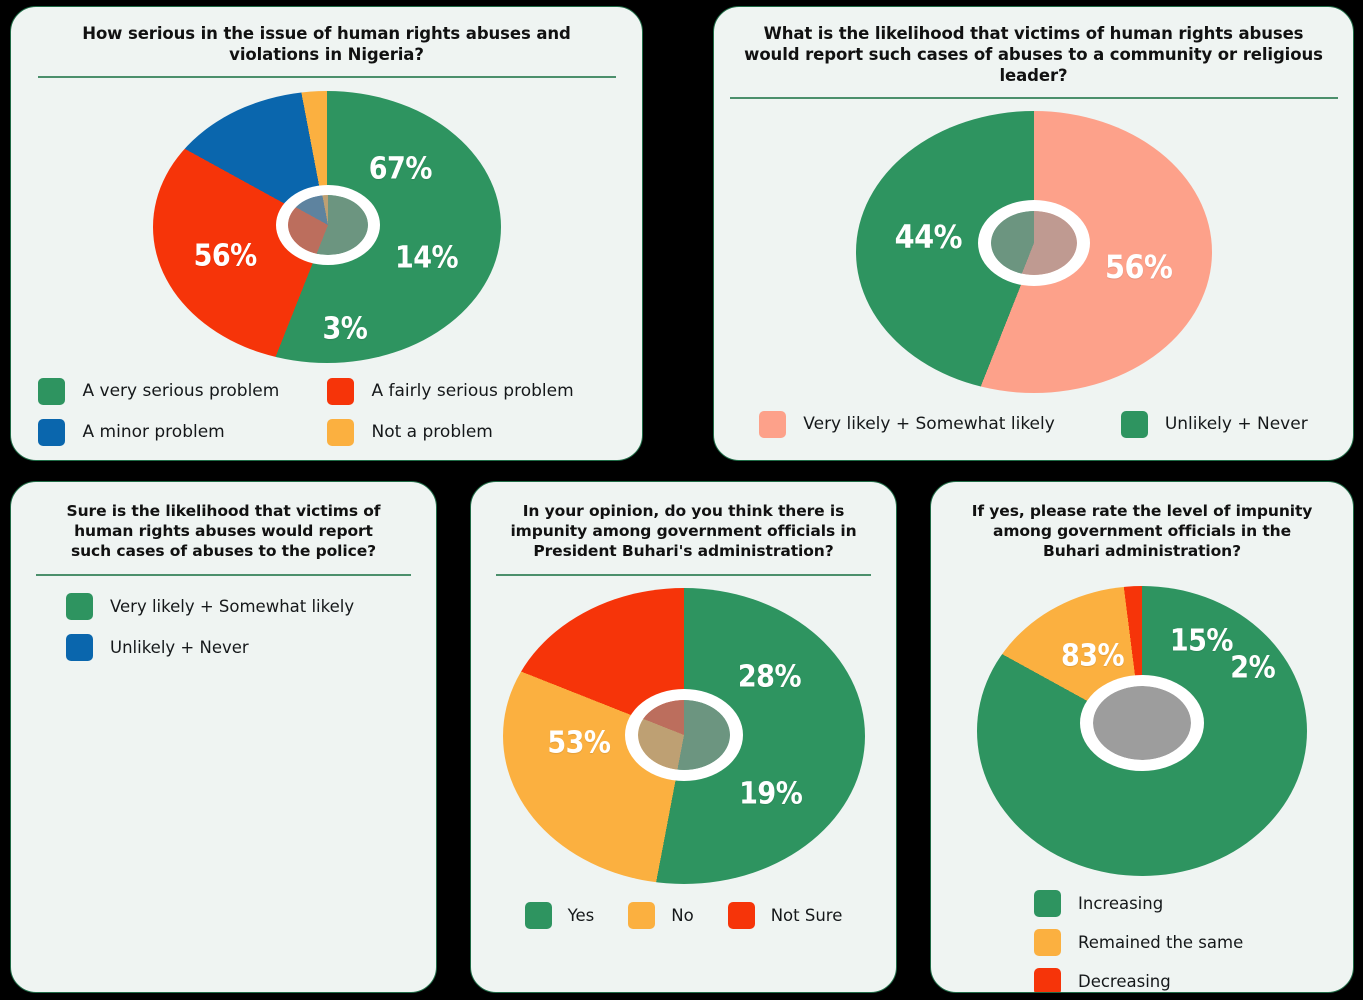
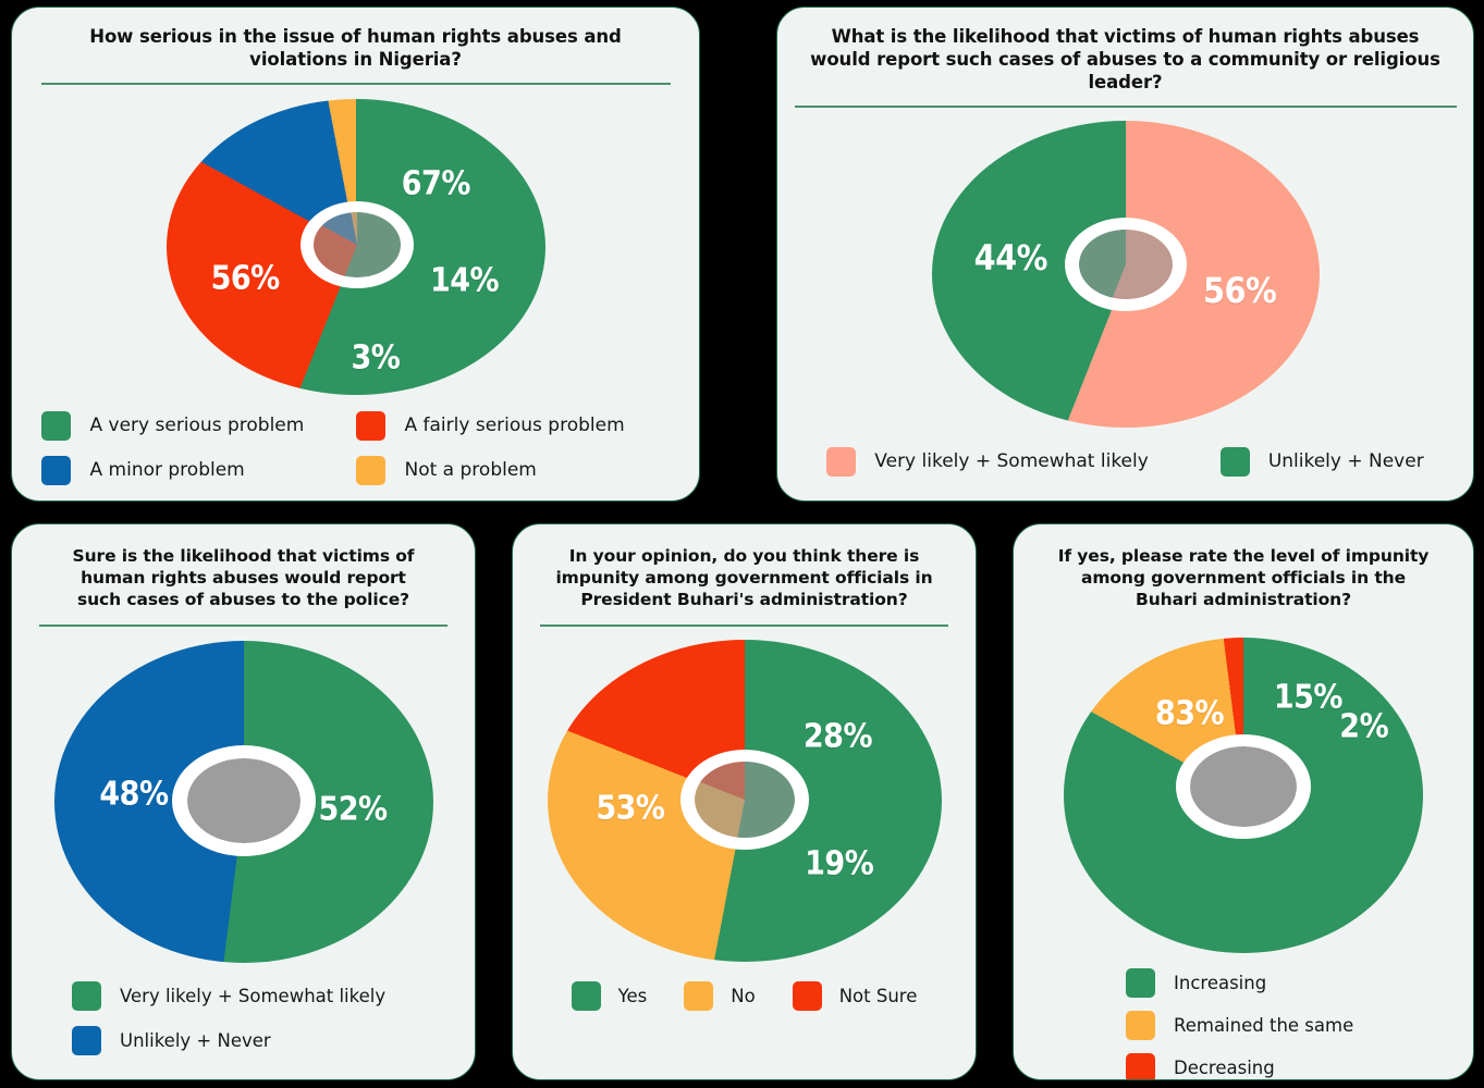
  How serious in the issue of human rights abuses and violations in Nigeria?
  56%
  67%
  14%
  3%
  A very serious problem
  A fairly serious problem
  A minor problem
  Not a problem
  What is the likelihood that victims of human rights abuses would report such cases of abuses to a community or religious leader?
  56%
  44%
  Very likely + Somewhat likely
  Unlikely + Never
  Sure is the likelihood that victims of human rights abuses would report such cases of abuses to the police?
+ 52%
+ 48%
  Very likely + Somewhat likely
  Unlikely + Never
  In your opinion, do you think there is impunity among government officials in President Buhari's administration?
  53%
  28%
  19%
  Yes
  No
  Not Sure
  If yes, please rate the level of impunity among government officials in the Buhari administration?
  83%
  15%
  2%
  Increasing
  Remained the same
  Decreasing
